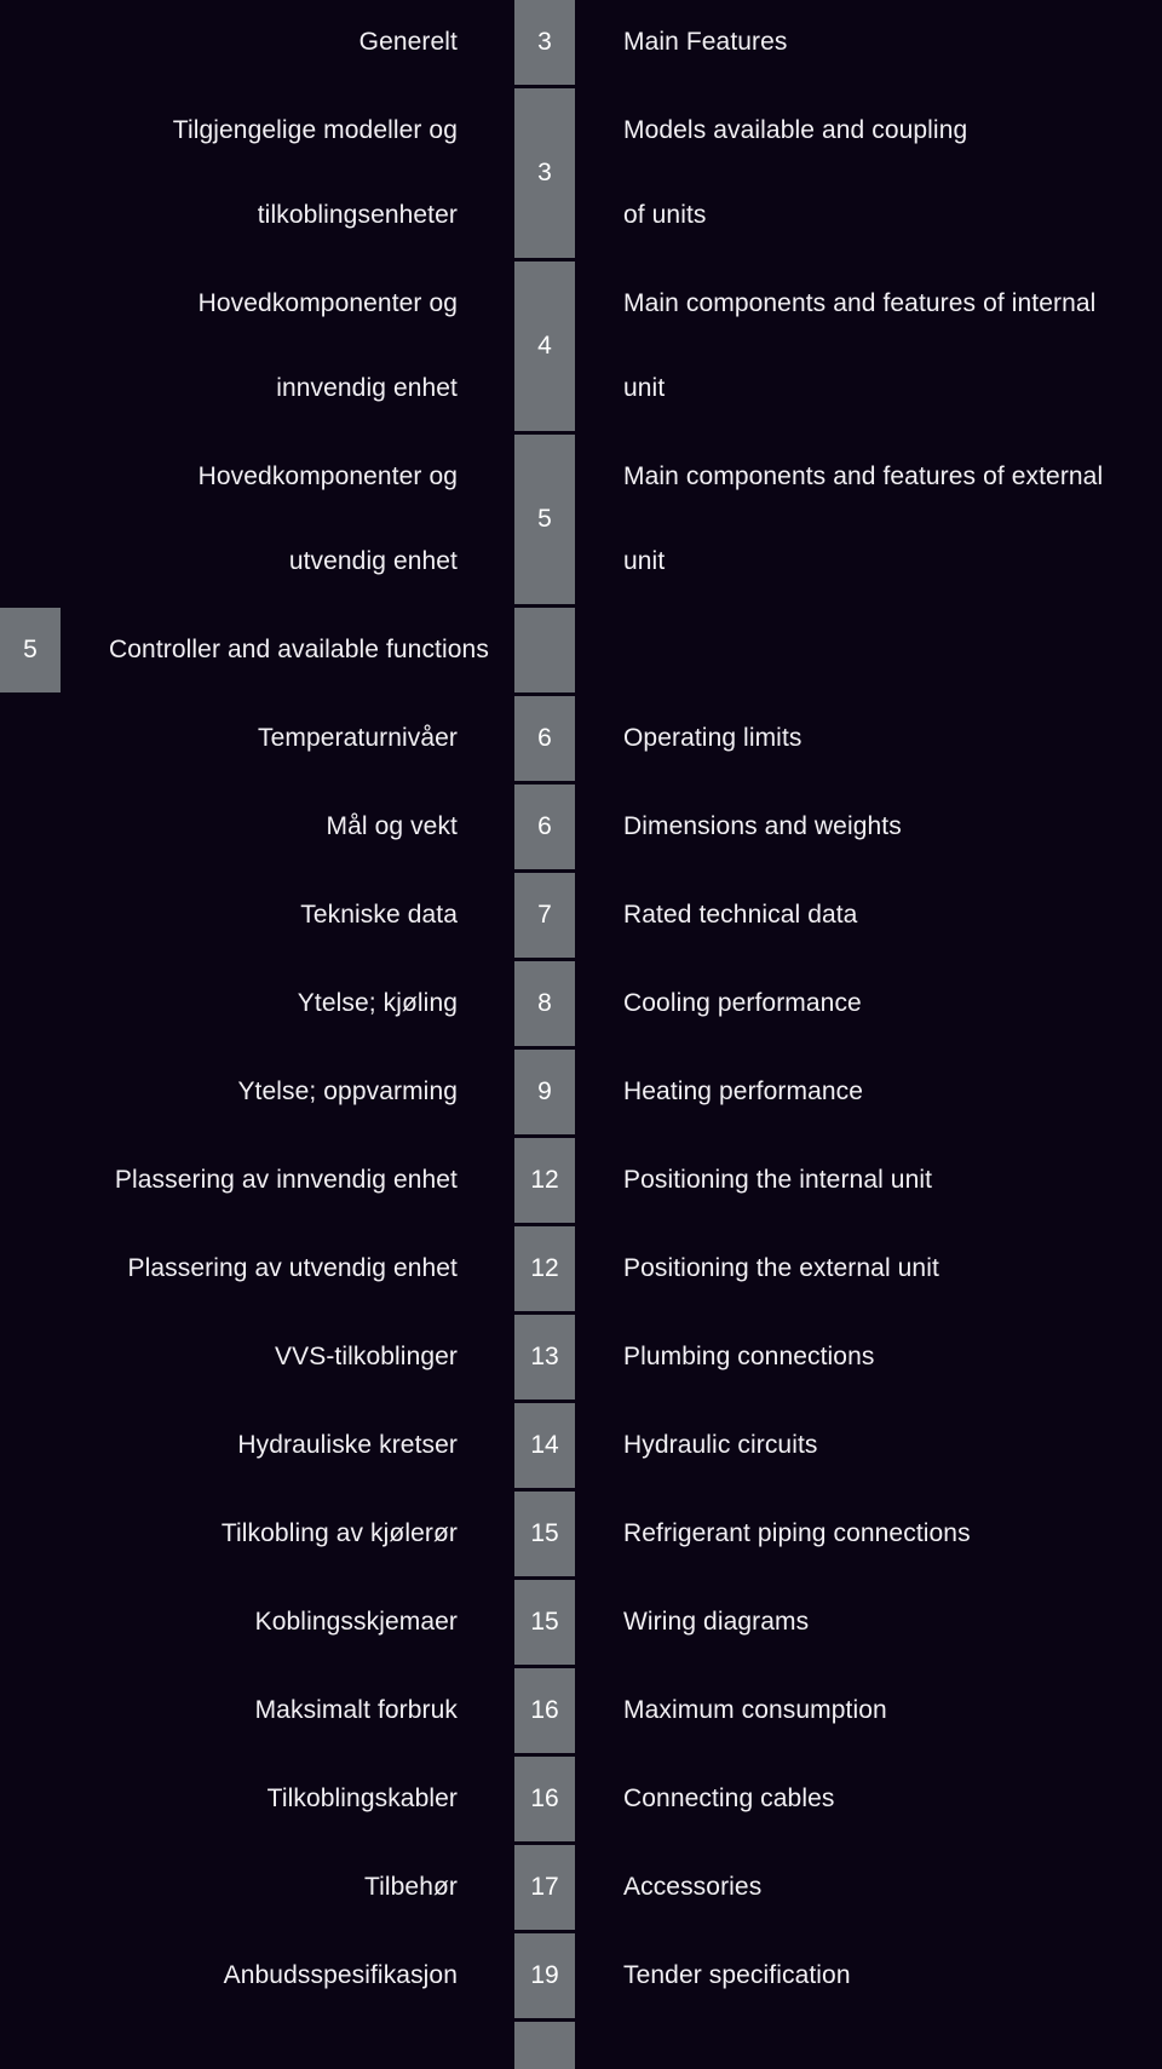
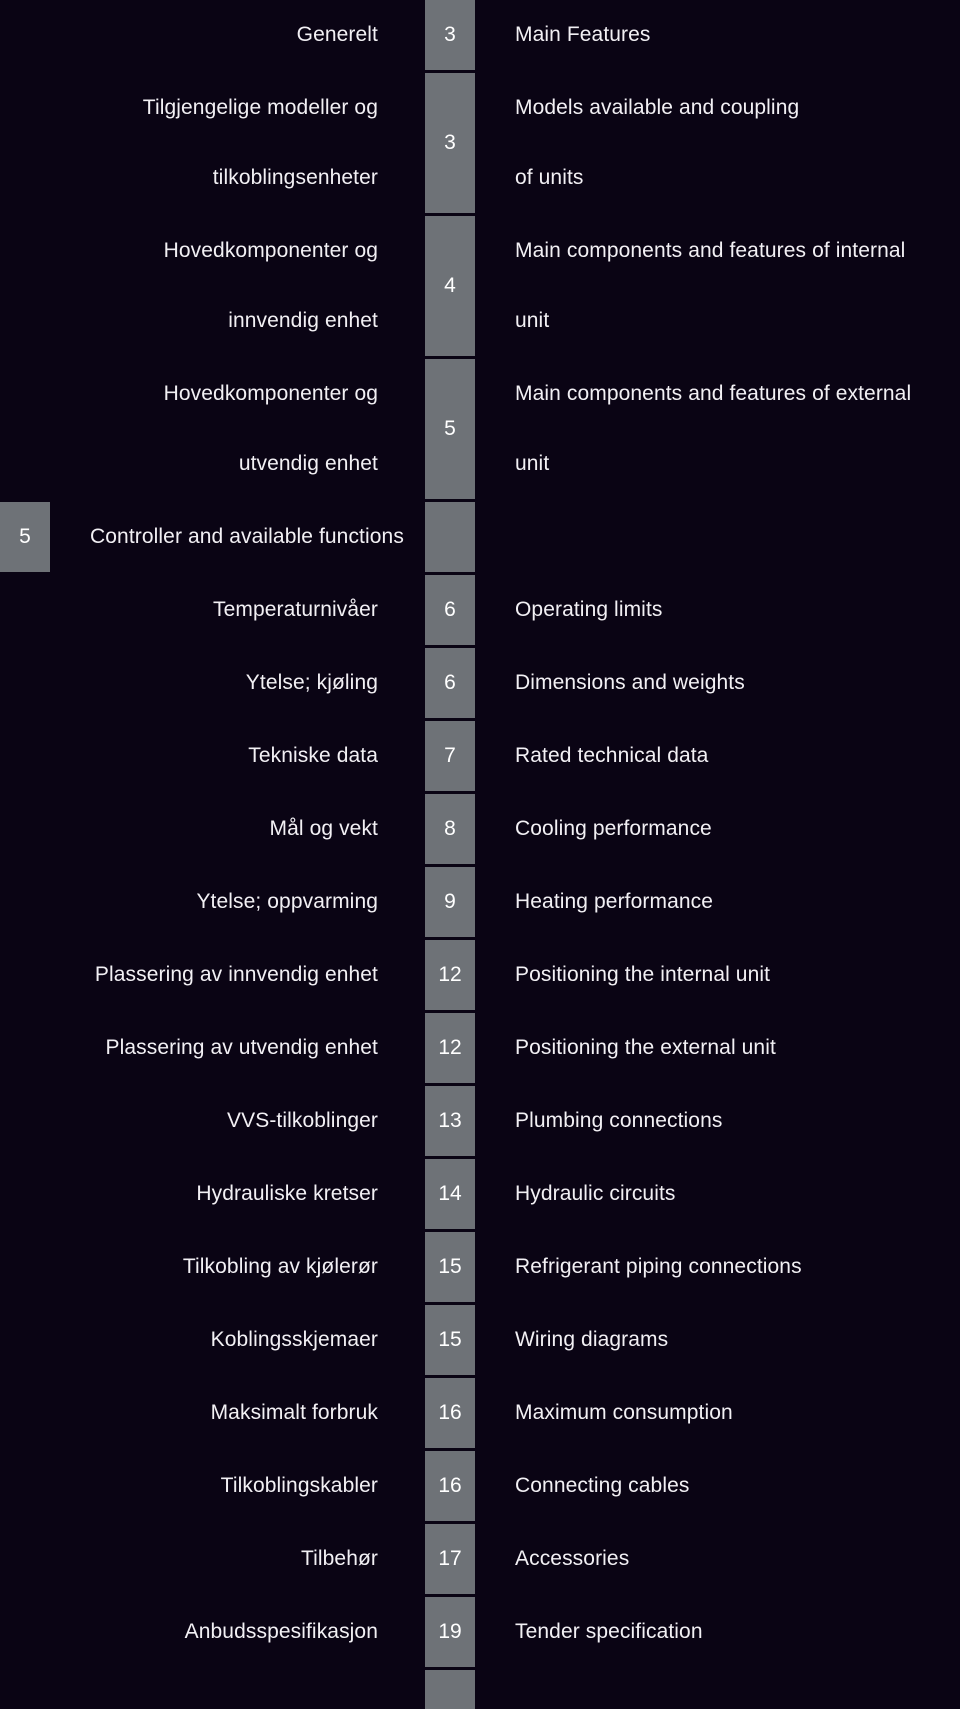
  Generelt
  3
  Main Features
  Tilgjengelige modeller og
  tilkoblingsenheter
  3
  Models available and coupling
  of units
  Hovedkomponenter og
  innvendig enhet
  4
  Main components and features of internal
  unit
  Hovedkomponenter og
  utvendig enhet
  5
  Main components and features of external
  unit
  5
  Controller and available functions
  Temperaturnivåer
  6
  Operating limits
- Mål og vekt
+ Ytelse; kjøling
  6
  Dimensions and weights
  Tekniske data
  7
  Rated technical data
- Ytelse; kjøling
+ Mål og vekt
  8
  Cooling performance
  Ytelse; oppvarming
  9
  Heating performance
  Plassering av innvendig enhet
  12
  Positioning the internal unit
  Plassering av utvendig enhet
  12
  Positioning the external unit
  VVS-tilkoblinger
  13
  Plumbing connections
  Hydrauliske kretser
  14
  Hydraulic circuits
  Tilkobling av kjølerør
  15
  Refrigerant piping connections
  Koblingsskjemaer
  15
  Wiring diagrams
  Maksimalt forbruk
  16
  Maximum consumption
  Tilkoblingskabler
  16
  Connecting cables
  Tilbehør
  17
  Accessories
  Anbudsspesifikasjon
  19
  Tender specification
